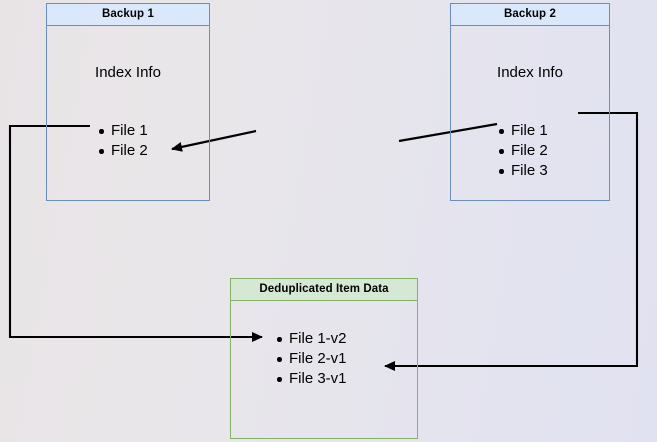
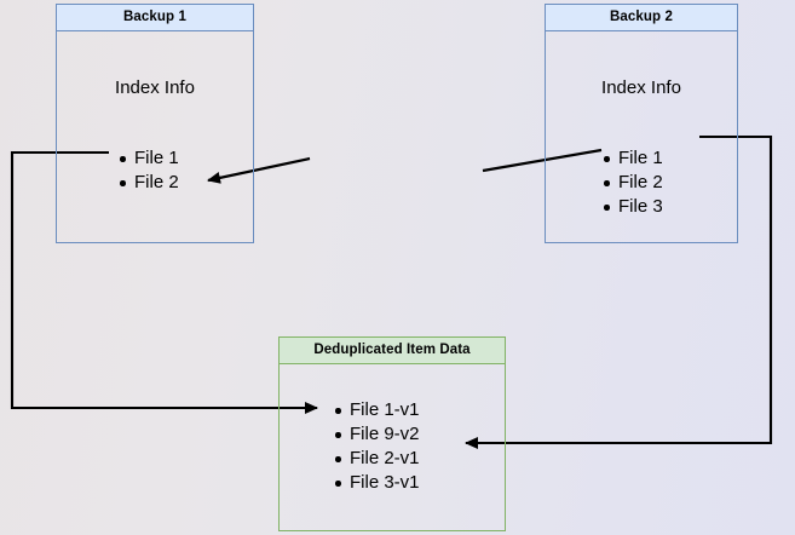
  Backup 1
  Index Info
  File 1
  File 2
  Backup 2
  Index Info
  File 1
  File 2
  File 3
  Deduplicated Item Data
+ File 1-v1
- File 1-v2
+ File 9-v2
  File 2-v1
  File 3-v1
